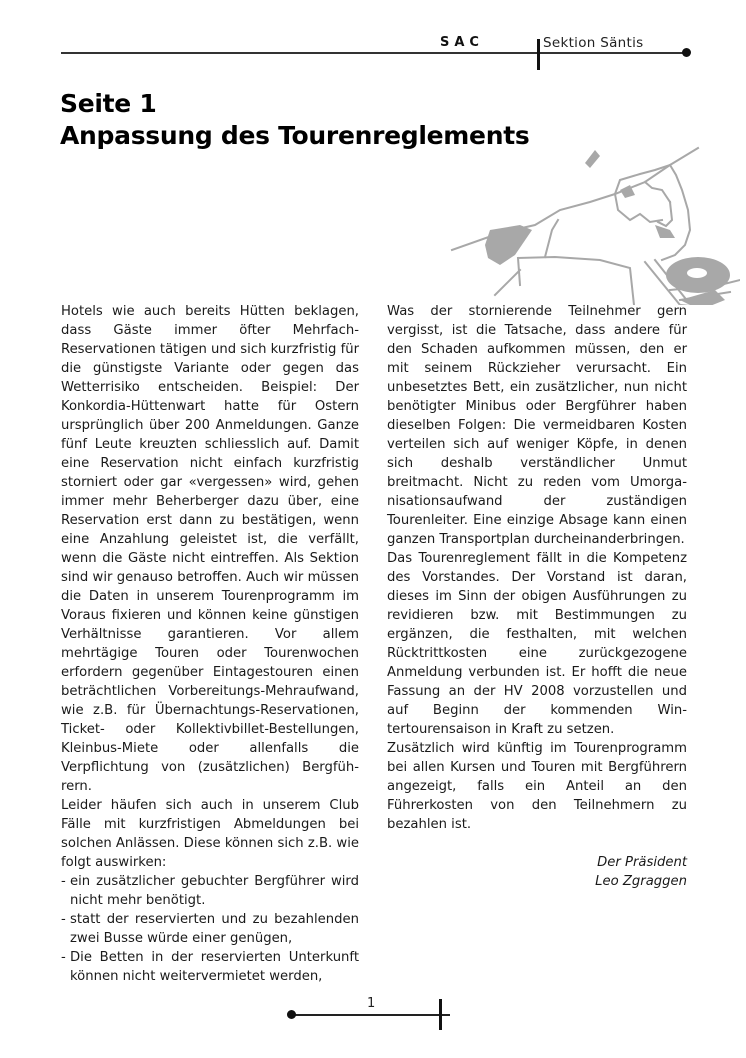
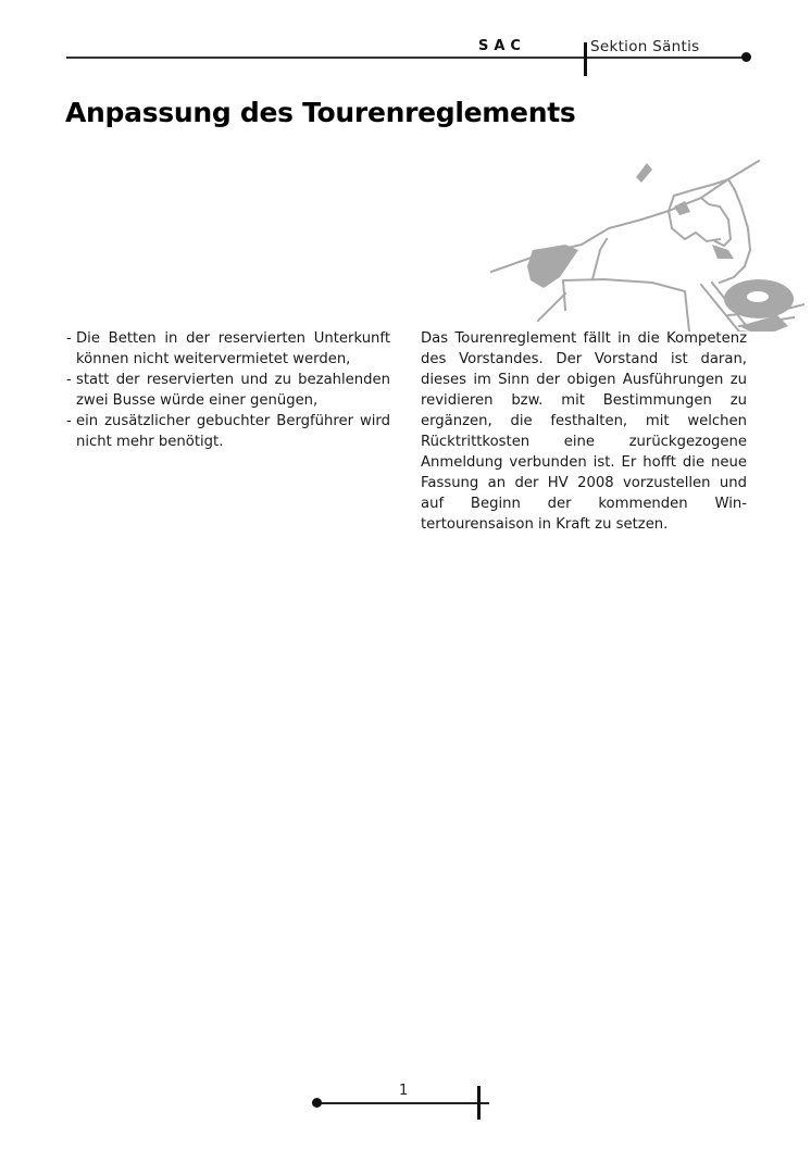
  SAC
  Sektion Säntis
- Seite 1
  Anpassung des Tourenreglements
- Hotels wie auch bereits Hütten beklagen, dass Gäste immer öfter Mehrfach-Reservationen tätigen und sich kurzfristig für die günstigste Variante oder gegen das Wetterrisiko ent­scheiden. Beispiel: Der Konkordia-Hüttenwart hatte für Ostern ursprünglich über 200 An­meldungen. Ganze fünf Leute kreuzten schliess­lich auf. Damit eine Reservation nicht einfach kurzfristig storniert oder gar «vergessen» wird, gehen immer mehr Beherberger dazu über, eine Reservation erst dann zu bestätigen, wenn eine Anzahlung geleistet ist, die verfällt, wenn die Gäste nicht eintreffen. Als Sektion sind wir genauso betroffen. Auch wir müssen die Da­ten in unserem Tourenprogramm im Voraus fi­xieren und können keine günstigen Verhält­nisse garantieren. Vor allem mehrtägige Tou­ren oder Tourenwochen erfordern gegenüber Eintagestouren einen beträchtlichen Vorberei­tungs-Mehraufwand, wie z.B. für Übernach­tungs-Reservationen, Ticket- oder Kollektivbil­let-Bestellungen, Kleinbus-Miete oder allenfalls die Verpflichtung von (zusätzlichen) Bergfüh­rern.
- Leider häufen sich auch in unserem Club Fälle mit kurzfristigen Abmeldungen bei solchen An­lässen. Diese können sich z.B. wie folgt aus­wirken:
  -
- ein zusätzlicher gebuchter Bergführer wird nicht mehr benötigt.
+ Die Betten in der reservierten Unterkunft können nicht weitervermietet werden,
  -
  statt der reservierten und zu bezahlenden zwei Busse würde einer genügen,
  -
- Die Betten in der reservierten Unterkunft können nicht weitervermietet werden,
+ ein zusätzlicher gebuchter Bergführer wird nicht mehr benötigt.
- Was der stornierende Teilnehmer gern vergisst, ist die Tatsache, dass andere für den Schaden aufkommen müssen, den er mit seinem Rück­zieher verursacht. Ein unbesetztes Bett, ein zu­sätzlicher, nun nicht benötigter Minibus oder Bergführer haben dieselben Folgen: Die ver­meidbaren Kosten verteilen sich auf weniger Köpfe, in denen sich deshalb verständlicher Un­mut breitmacht. Nicht zu reden vom Umorga­nisationsaufwand der zuständigen Tourenleiter. Eine einzige Absage kann einen ganzen Trans­portplan durcheinanderbringen.
  Das Tourenreglement fällt in die Kompetenz des Vorstandes. Der Vorstand ist daran, dieses im Sinn der obigen Ausführungen zu revidieren bzw. mit Bestimmungen zu ergänzen, die fest­halten, mit welchen Rücktrittkosten eine zurückgezogene Anmeldung verbunden ist. Er hofft die neue Fassung an der HV 2008 vorzu­stellen und auf Beginn der kommenden Win­tertourensaison in Kraft zu setzen.
- Zusätzlich wird künftig im Tourenprogramm bei allen Kursen und Touren mit Bergführern an­gezeigt, falls ein Anteil an den Führerkosten von den Teilnehmern zu bezahlen ist.
- Der Präsident
- Leo Zgraggen
  1
